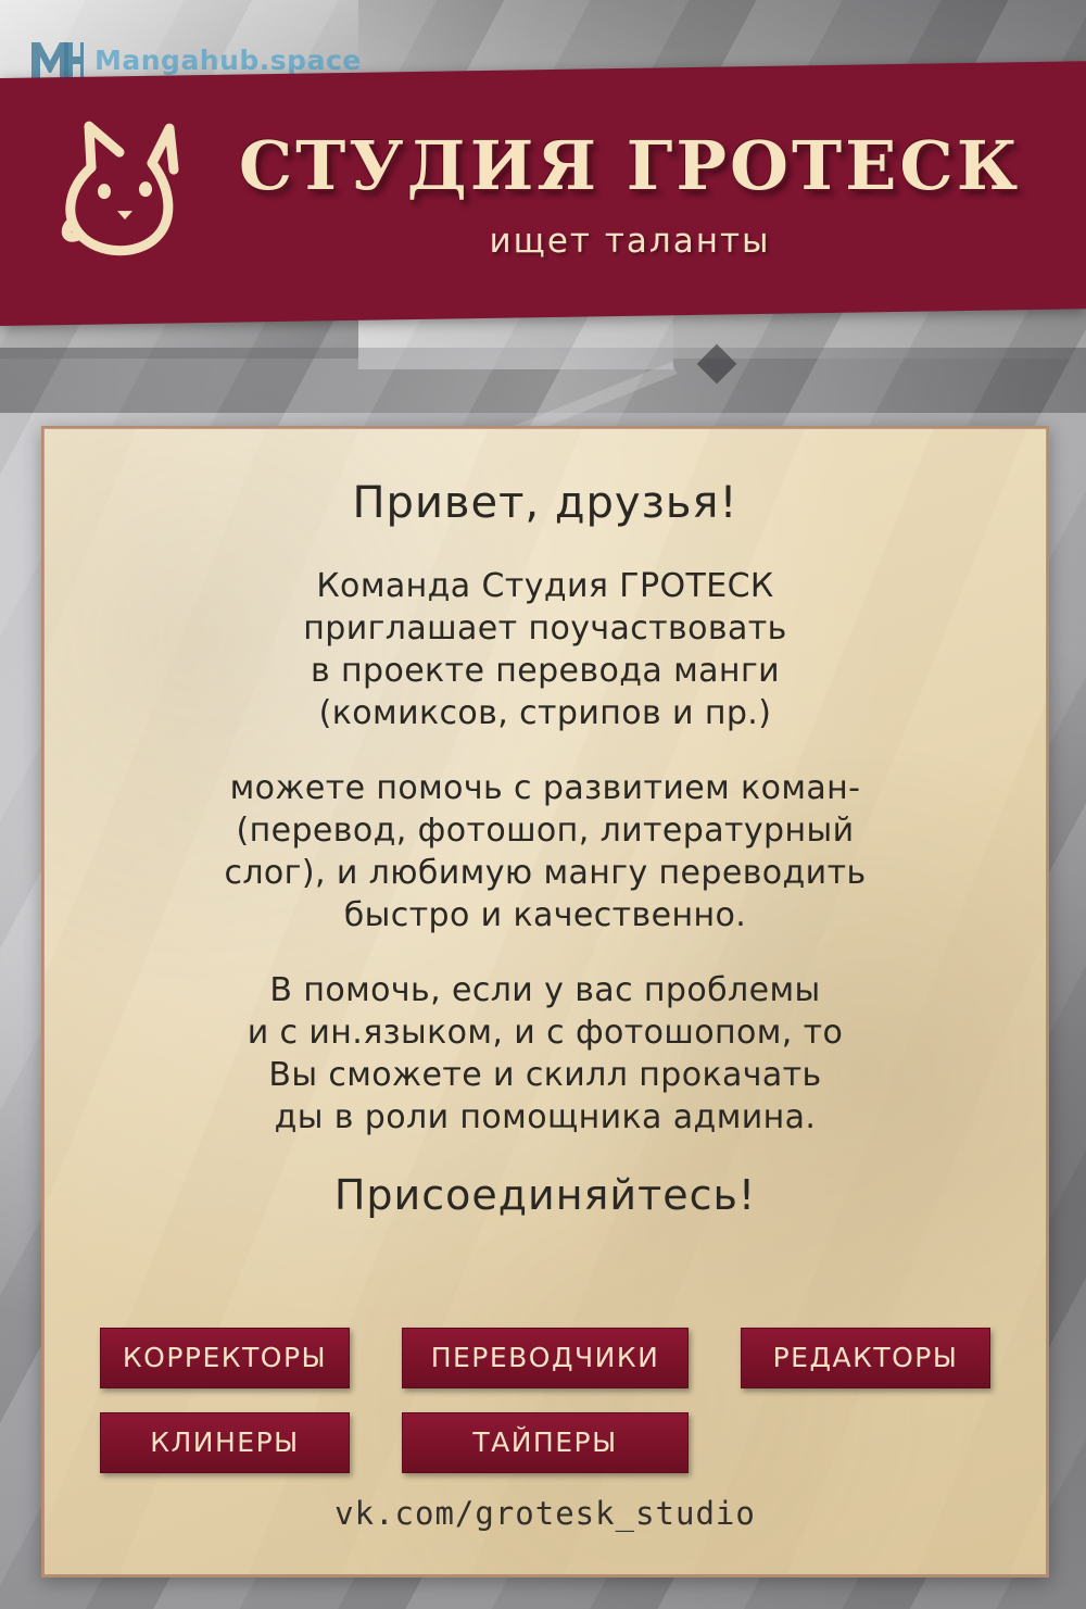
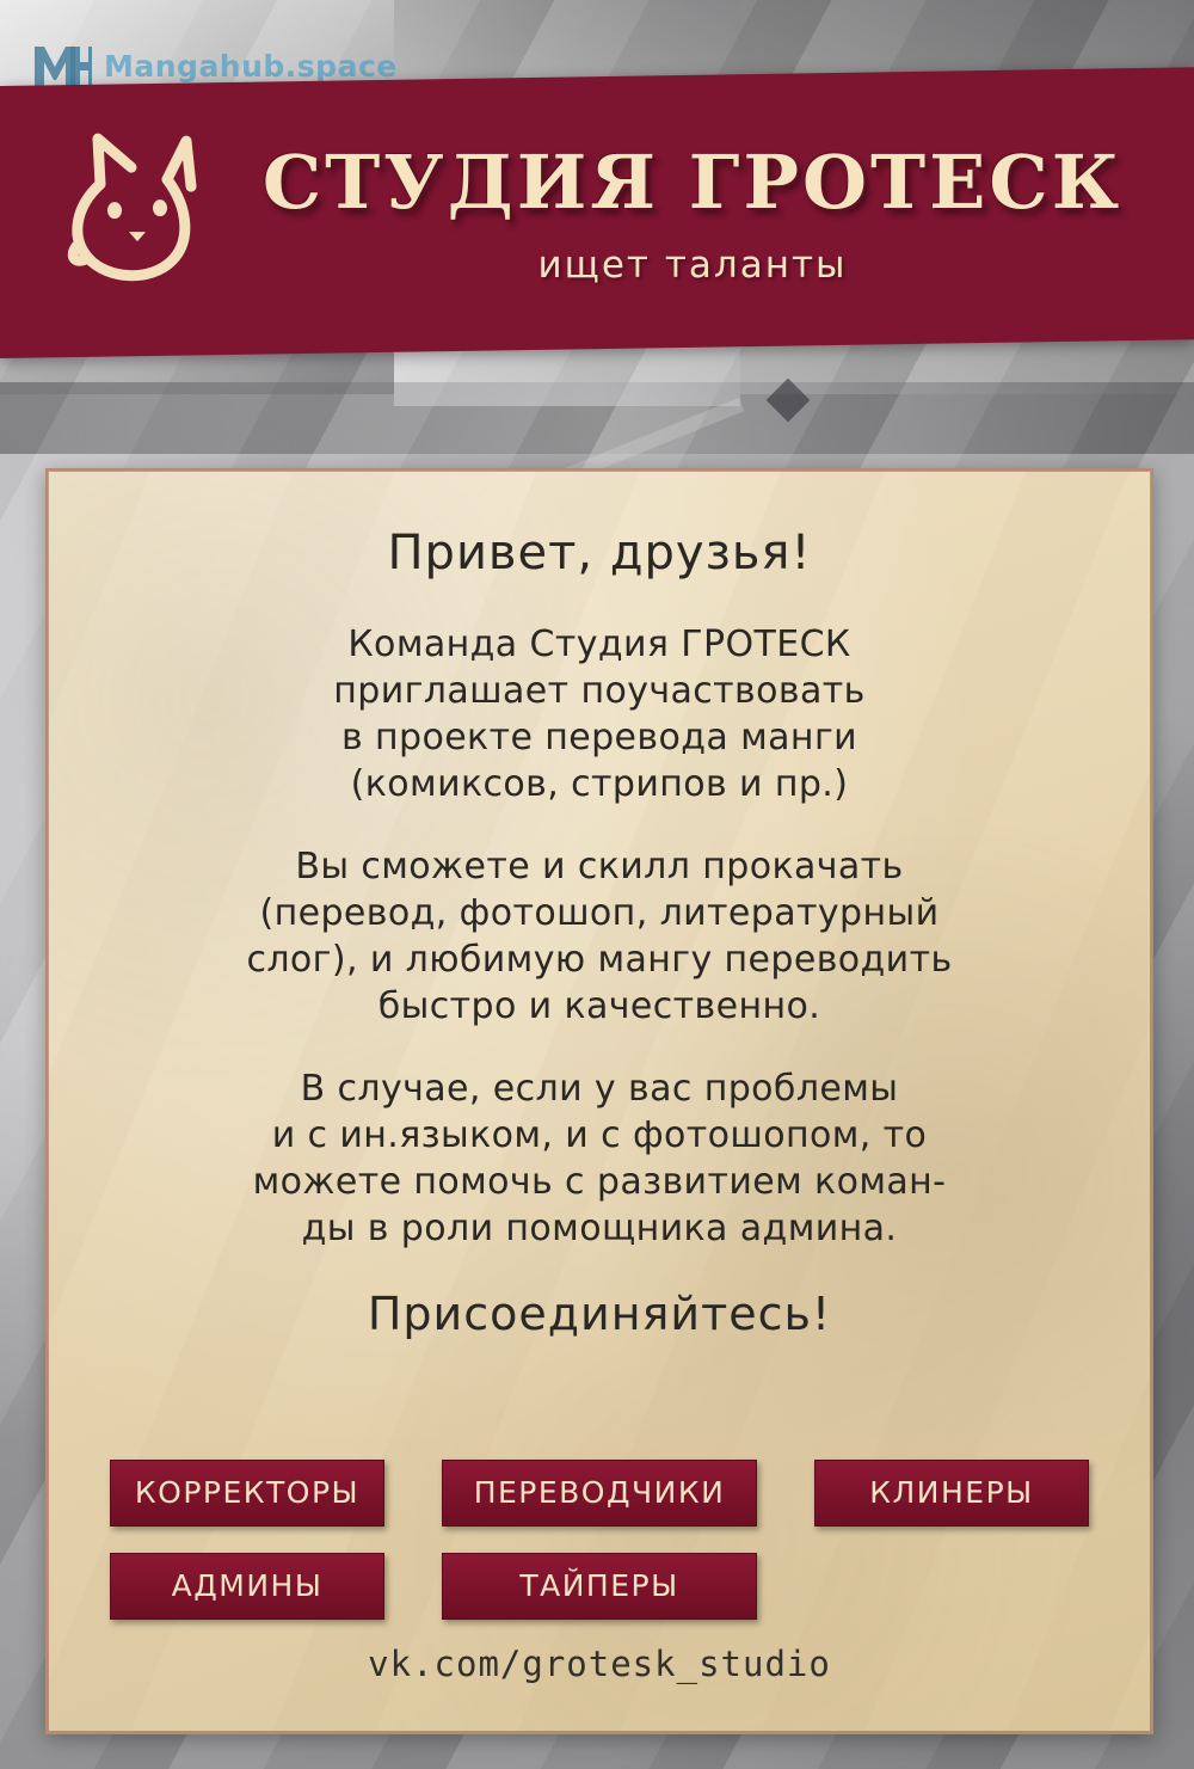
  Mangahub.space
  СТУДИЯ ГРОТЕСК
  ищет таланты
  Привет, друзья!
  Команда Студия ГРОТЕСК
  приглашает поучаствовать
  в проекте перевода манги
  (комиксов, стрипов и пр.)
- можете помочь с развитием коман-
+ Вы сможете и скилл прокачать
  (перевод, фотошоп, литературный
  слог), и любимую мангу переводить
  быстро и качественно.
- В помочь, если у вас проблемы
+ В случае, если у вас проблемы
  и с ин.языком, и с фотошопом, то
- Вы сможете и скилл прокачать
+ можете помочь с развитием коман-
  ды в роли помощника админа.
  Присоединяйтесь!
  КОРРЕКТОРЫ
  ПЕРЕВОДЧИКИ
- РЕДАКТОРЫ
  КЛИНЕРЫ
+ АДМИНЫ
  ТАЙПЕРЫ
  vk.com/grotesk_studio
